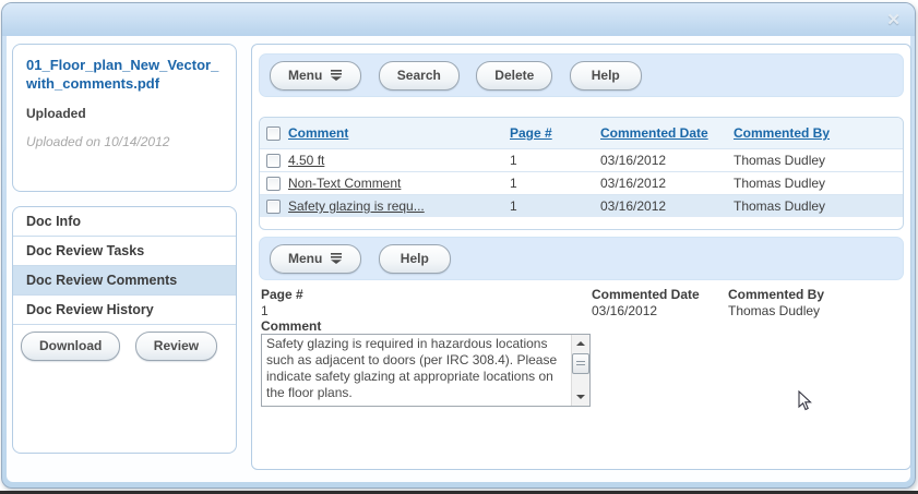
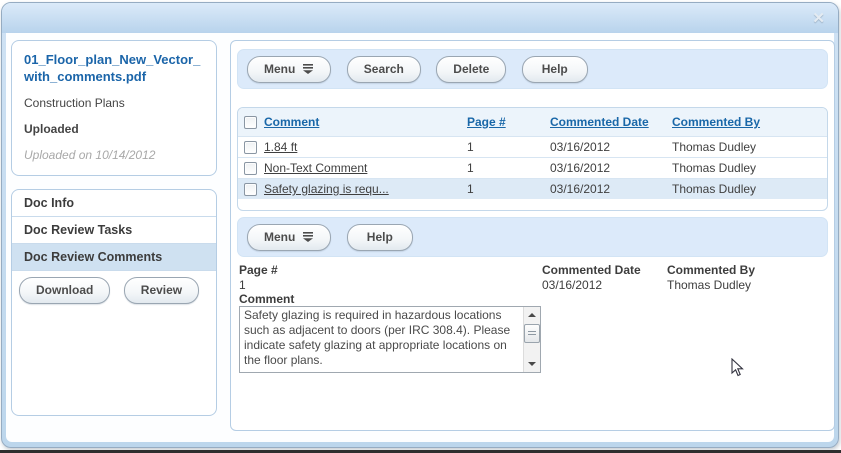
  ✕
  01_Floor_plan_New_Vector_with_comments.pdf
+ Construction Plans
  Uploaded
  Uploaded on 10/14/2012
  Doc Info
  Doc Review Tasks
  Doc Review Comments
- Doc Review History
  Download Review
  Menu Search Delete Help
  Comment
  Page #
  Commented Date
  Commented By
- 4.50 ft
+ 1.84 ft
  1
  03/16/2012
  Thomas Dudley
  Non-Text Comment
  1
  03/16/2012
  Thomas Dudley
  Safety glazing is requ...
  1
  03/16/2012
  Thomas Dudley
  Menu Help
  Page #
  1
  Commented Date
  03/16/2012
  Commented By
  Thomas Dudley
  Comment
  Safety glazing is required in hazardous locations such as adjacent to doors (per IRC 308.4). Please indicate safety glazing at appropriate locations on the floor plans.
